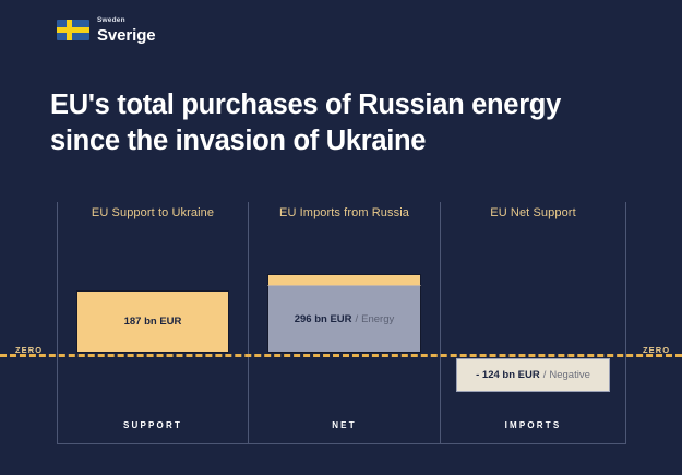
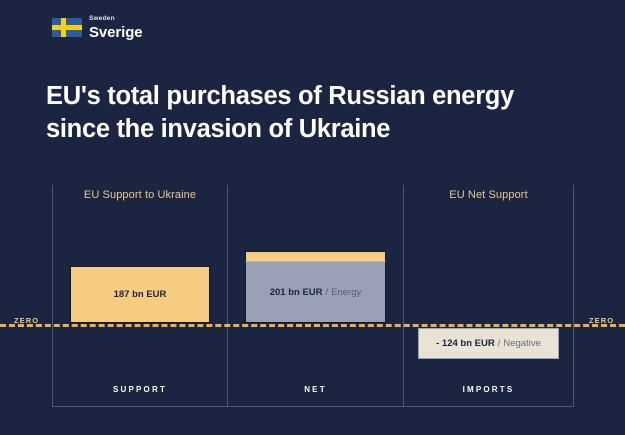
  Sverige
  EU's total purchases of Russian energy since the invasion of Ukraine
  EU Support to Ukraine
  187 bn EUR
  SUPPORT
- EU Imports from Russia
- 296 bn EUR
+ 201 bn EUR
  /
  Energy
  NET
  EU Net Support
  - 124 bn EUR
  /
  Negative
  IMPORTS
  ZERO
  ZERO
